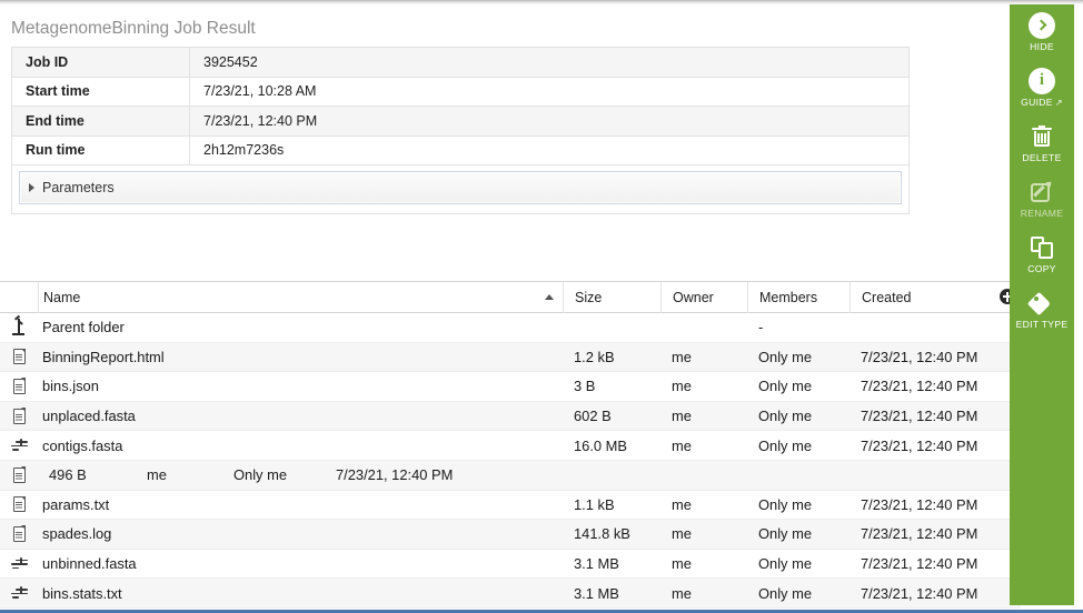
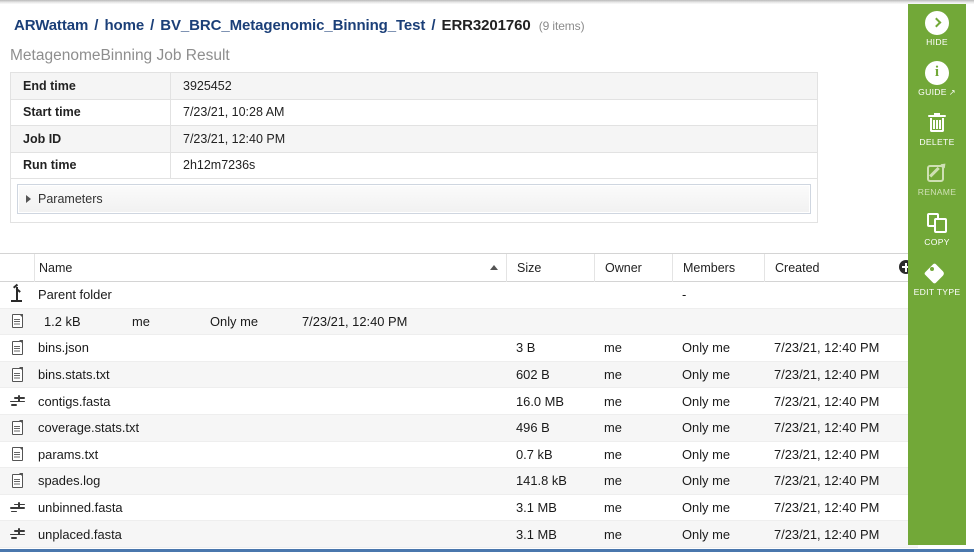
+ ARWattam / home / BV_BRC_Metagenomic_Binning_Test / ERR3201760 (9 items)
  MetagenomeBinning Job Result
- Job ID	3925452
+ End time	3925452
  Start time	7/23/21, 10:28 AM
- End time	7/23/21, 12:40 PM
+ Job ID	7/23/21, 12:40 PM
  Run time	2h12m7236s
  Parameters
  Name
  Size
  Owner
  Members
  Created
  Parent folder
  -
- BinningReport.html
  1.2 kB
  me
  Only me
  7/23/21, 12:40 PM
  bins.json
  3 B
  me
  Only me
  7/23/21, 12:40 PM
- unplaced.fasta
+ bins.stats.txt
  602 B
  me
  Only me
  7/23/21, 12:40 PM
  contigs.fasta
  16.0 MB
  me
  Only me
  7/23/21, 12:40 PM
+ coverage.stats.txt
  496 B
  me
  Only me
  7/23/21, 12:40 PM
  params.txt
- 1.1 kB
+ 0.7 kB
  me
  Only me
  7/23/21, 12:40 PM
  spades.log
  141.8 kB
  me
  Only me
  7/23/21, 12:40 PM
  unbinned.fasta
  3.1 MB
  me
  Only me
  7/23/21, 12:40 PM
- bins.stats.txt
+ unplaced.fasta
  3.1 MB
  me
  Only me
  7/23/21, 12:40 PM
  HIDE
  i
  GUIDE
  ↗
  DELETE
  RENAME
  COPY
  EDIT TYPE
